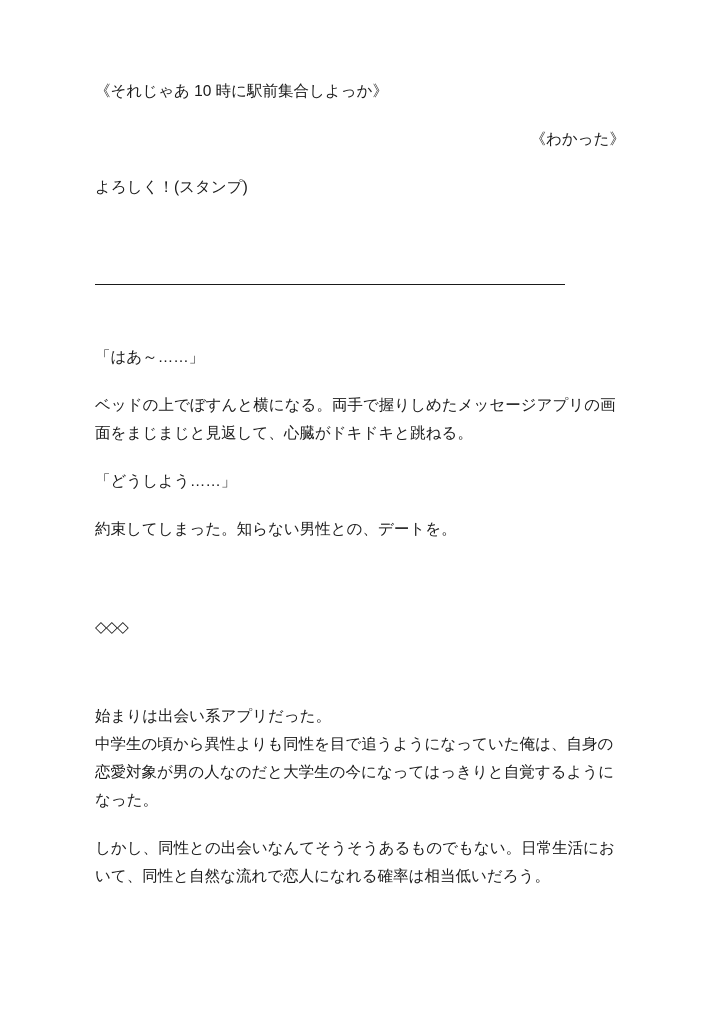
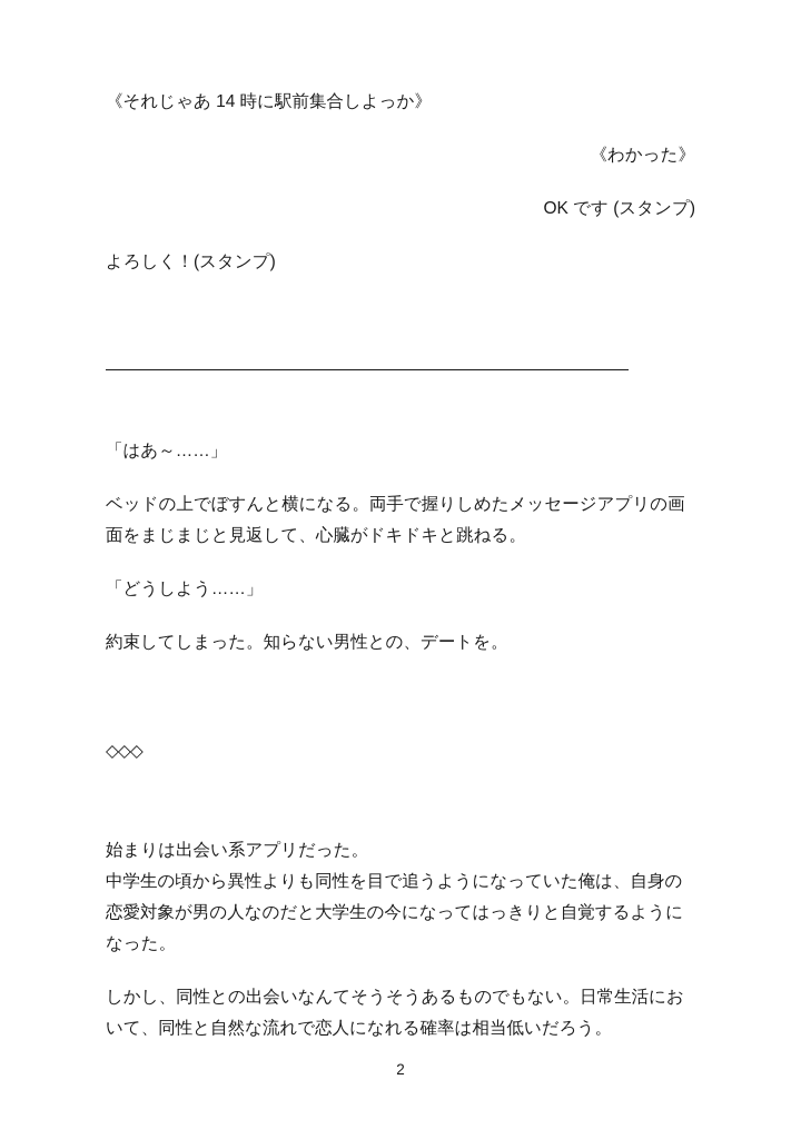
- 《それじゃあ 10 時に駅前集合しよっか》
+ 《それじゃあ 14 時に駅前集合しよっか》
  《わかった》
+ OK です (スタンプ)
  よろしく！(スタンプ)
  「はあ～……」
  ベッドの上でぼすんと横になる。両手で握りしめたメッセージアプリの画面をまじまじと見返して、心臓がドキドキと跳ねる。
  「どうしよう……」
  約束してしまった。知らない男性との、デートを。
  ◇◇◇
  始まりは出会い系アプリだった。
  中学生の頃から異性よりも同性を目で追うようになっていた俺は、自身の恋愛対象が男の人なのだと大学生の今になってはっきりと自覚するようになった。
  しかし、同性との出会いなんてそうそうあるものでもない。日常生活において、同性と自然な流れで恋人になれる確率は相当低いだろう。
+ 2
